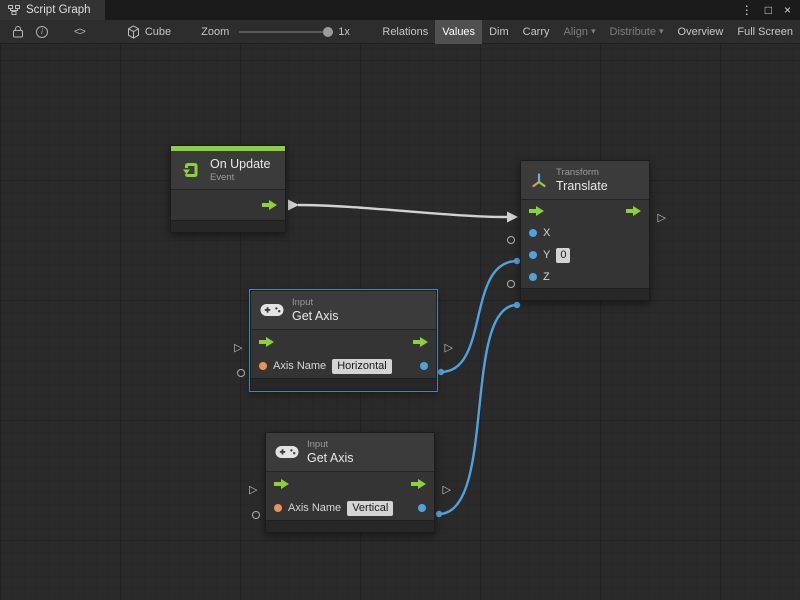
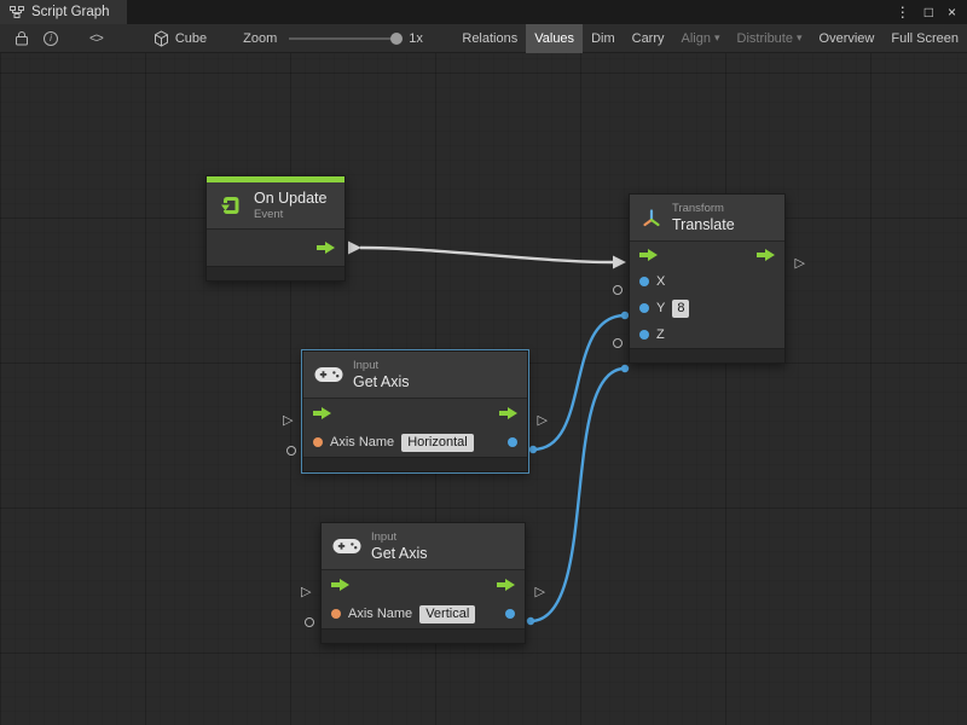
  Script Graph
  ⋮
  □
  ×
  i
  <>
  Cube
  Zoom
  1x
  Relations
  Values
  Dim
  Carry
  Align
  ▾
  Distribute
  ▾
  Overview
  Full Screen
  On Update
  Event
  Transform
  Translate
  X
  Y
- 0
+ 8
  Z
  ▷
  Input
  Get Axis
  Axis Name
  Horizontal
  ▷
  ▷
  Input
  Get Axis
  Axis Name
  Vertical
  ▷
  ▷
